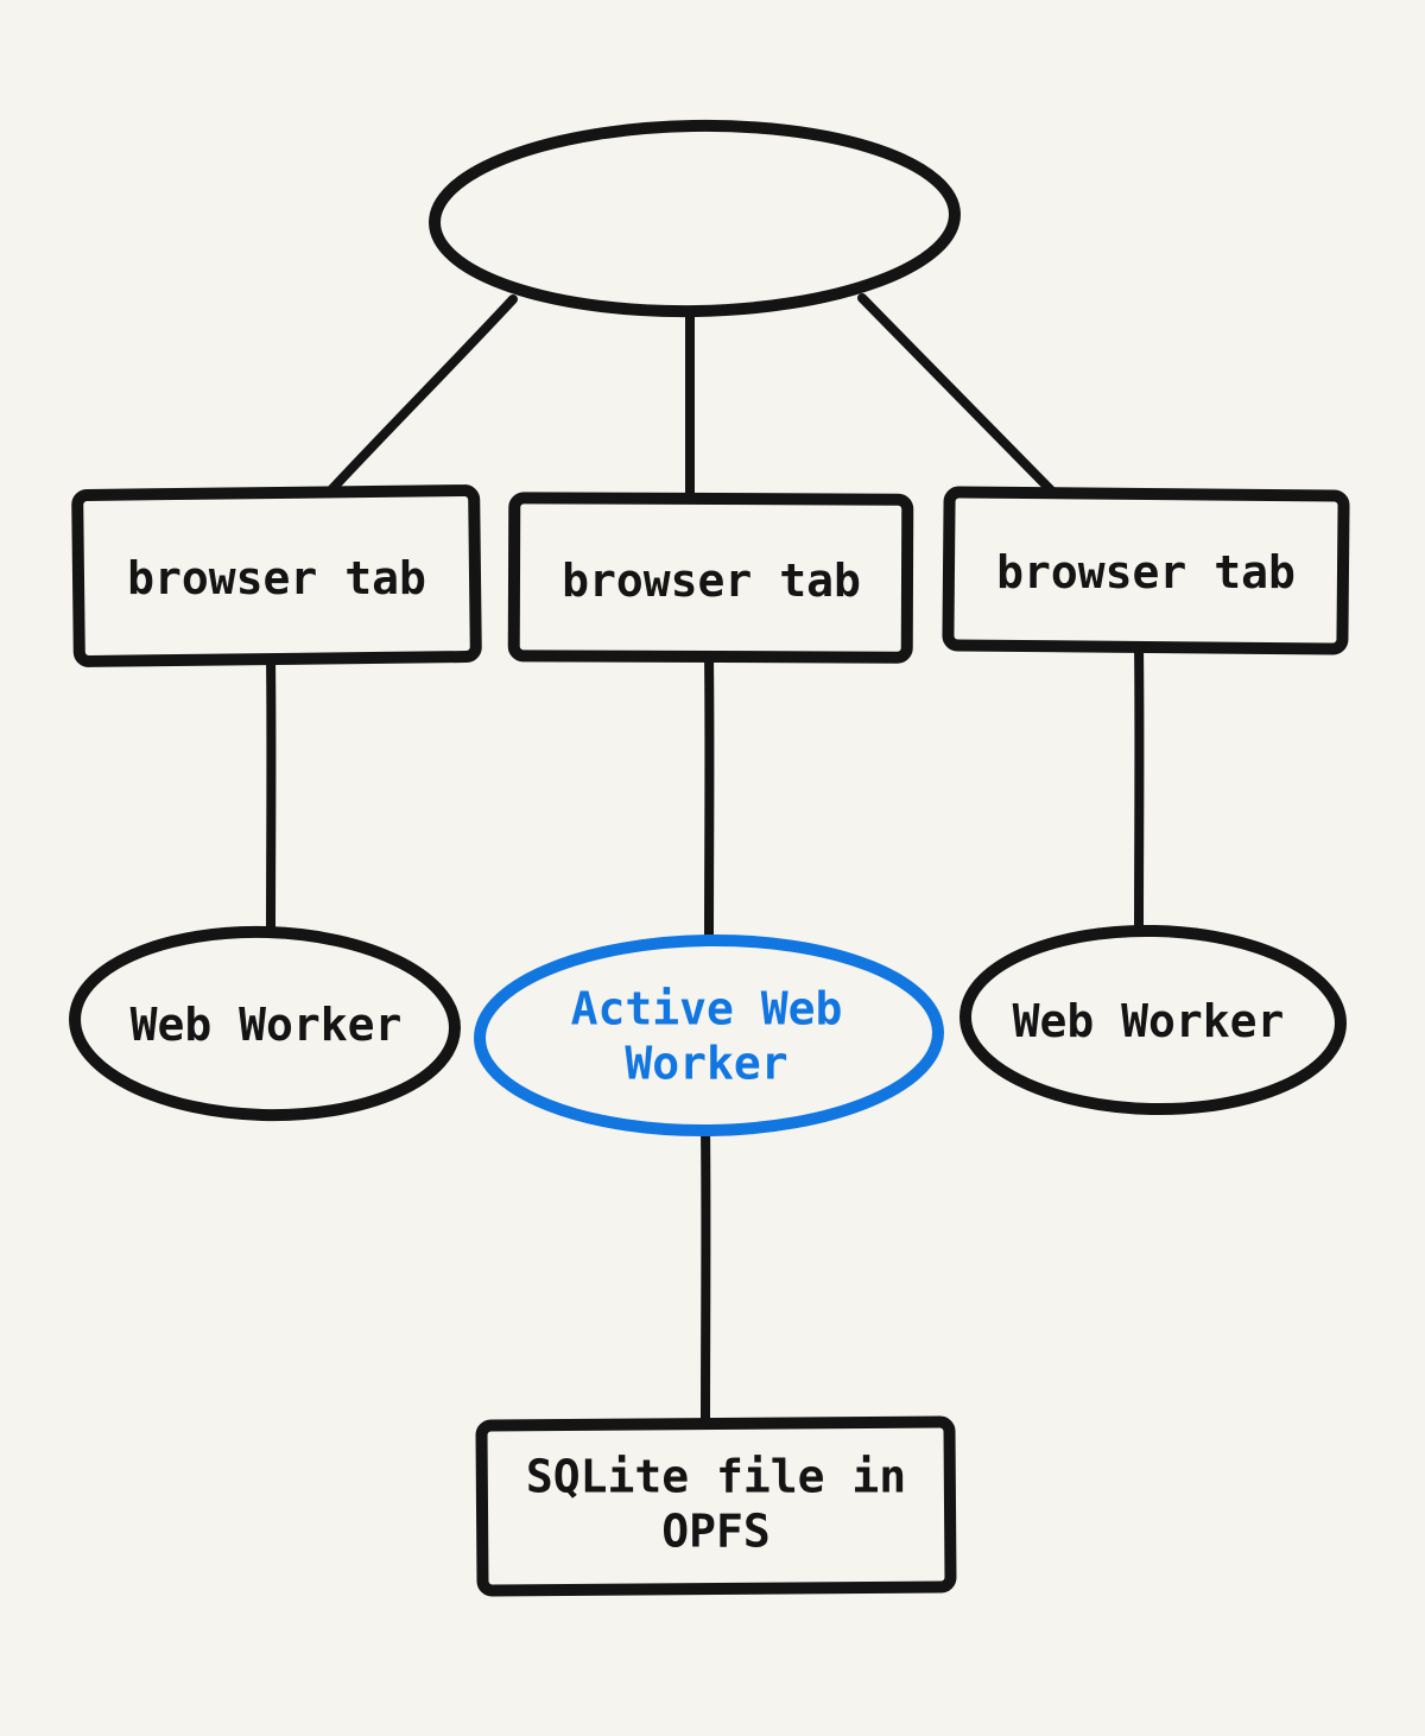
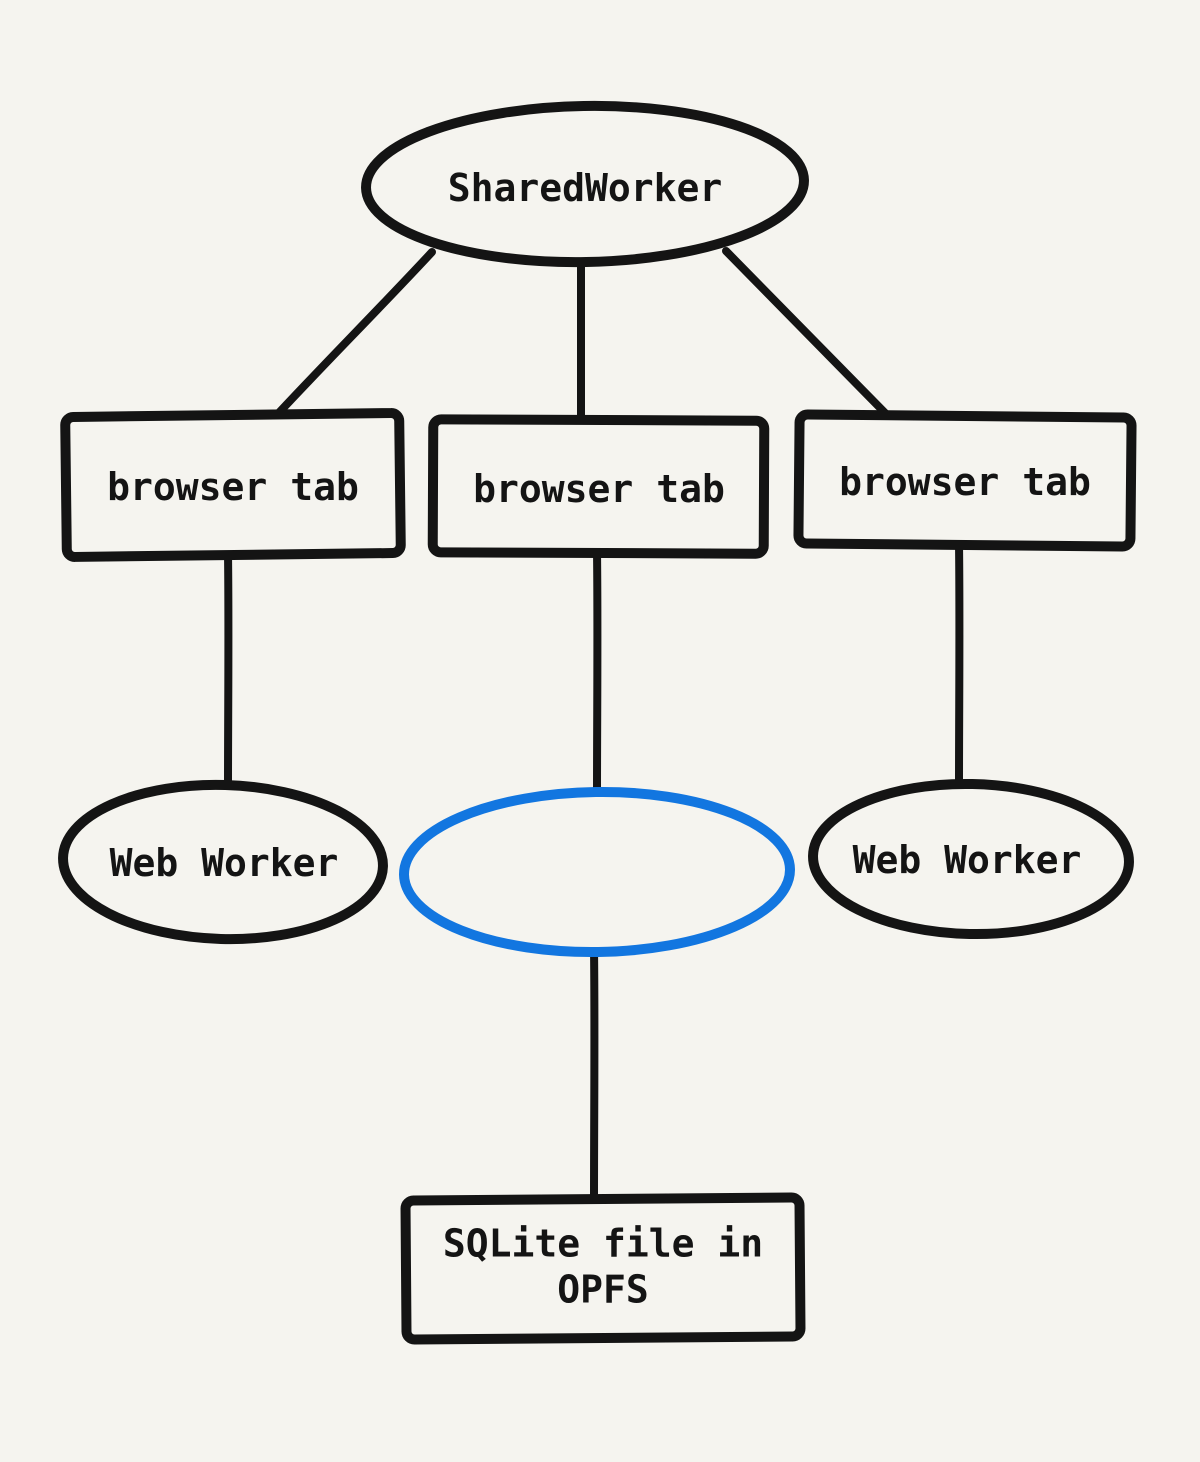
+ SharedWorker
  browser tab
  browser tab
  browser tab
  Web Worker
- Active Web Worker
  Web Worker
  SQLite file in OPFS
